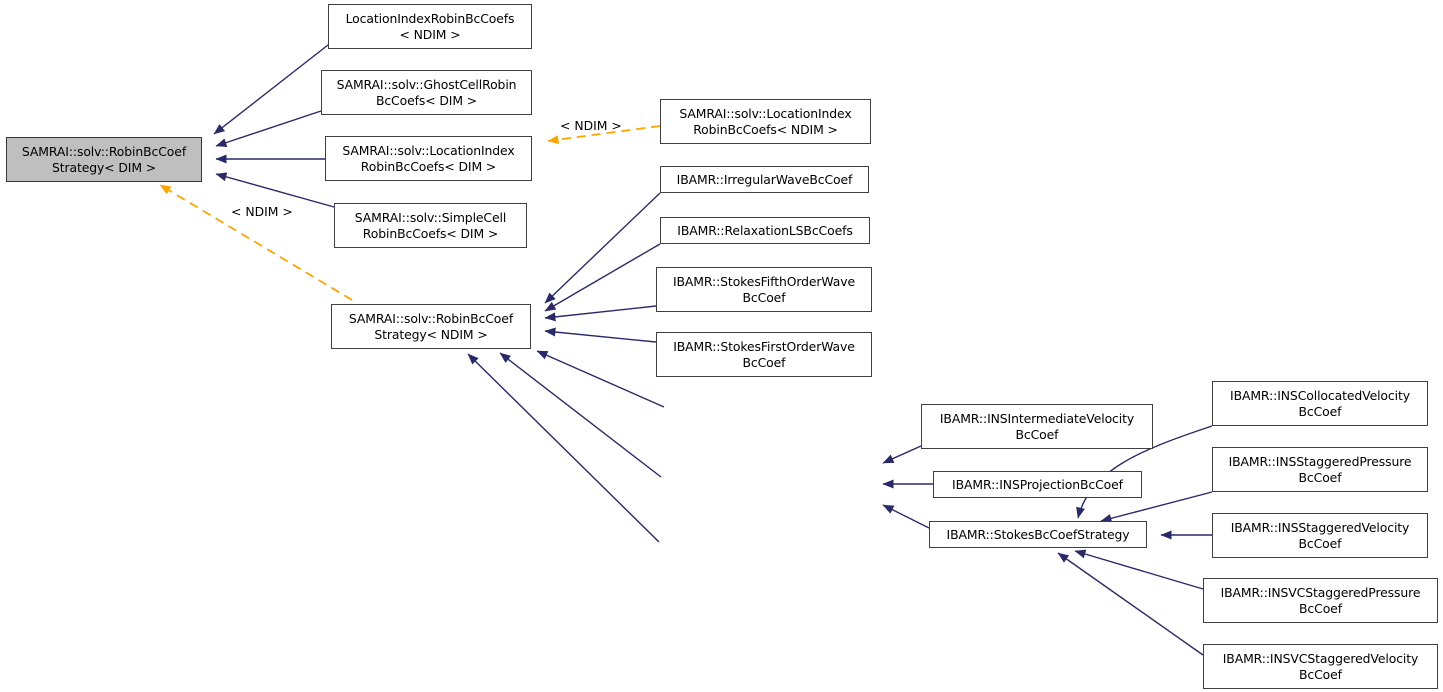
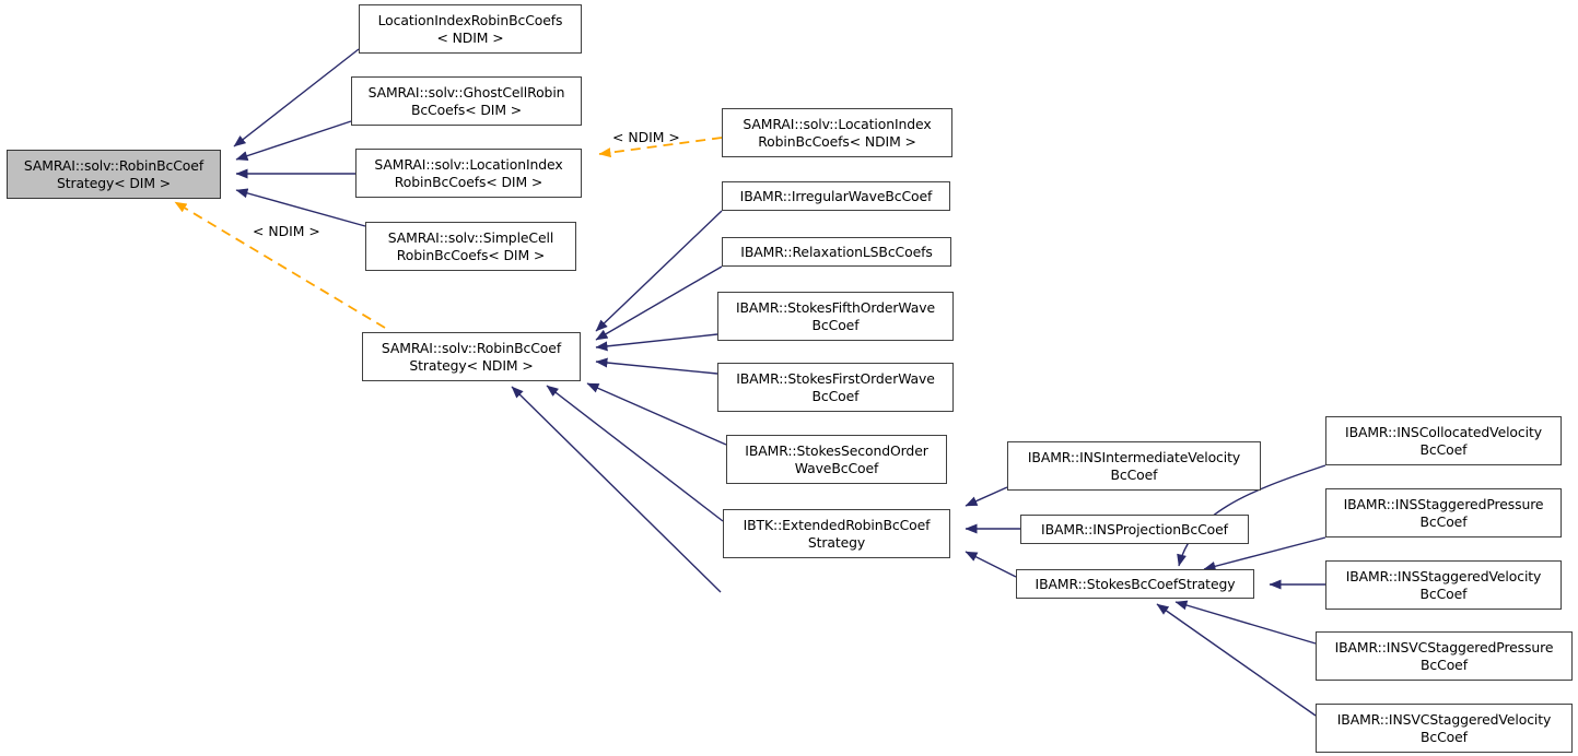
  SAMRAI::solv::RobinBcCoef
  Strategy< DIM >
  LocationIndexRobinBcCoefs
  < NDIM >
  SAMRAI::solv::GhostCellRobin
  BcCoefs< DIM >
  SAMRAI::solv::LocationIndex
  RobinBcCoefs< DIM >
  SAMRAI::solv::SimpleCell
  RobinBcCoefs< DIM >
  SAMRAI::solv::LocationIndex
  RobinBcCoefs< NDIM >
  SAMRAI::solv::RobinBcCoef
  Strategy< NDIM >
  IBAMR::IrregularWaveBcCoef
  IBAMR::RelaxationLSBcCoefs
  IBAMR::StokesFifthOrderWave
  BcCoef
  IBAMR::StokesFirstOrderWave
  BcCoef
+ IBAMR::StokesSecondOrder
+ WaveBcCoef
+ IBTK::ExtendedRobinBcCoef
+ Strategy
  IBAMR::INSIntermediateVelocity
  BcCoef
  IBAMR::INSProjectionBcCoef
  IBAMR::StokesBcCoefStrategy
  IBAMR::INSCollocatedVelocity
  BcCoef
  IBAMR::INSStaggeredPressure
  BcCoef
  IBAMR::INSStaggeredVelocity
  BcCoef
  IBAMR::INSVCStaggeredPressure
  BcCoef
  IBAMR::INSVCStaggeredVelocity
  BcCoef
  < NDIM >
  < NDIM >
